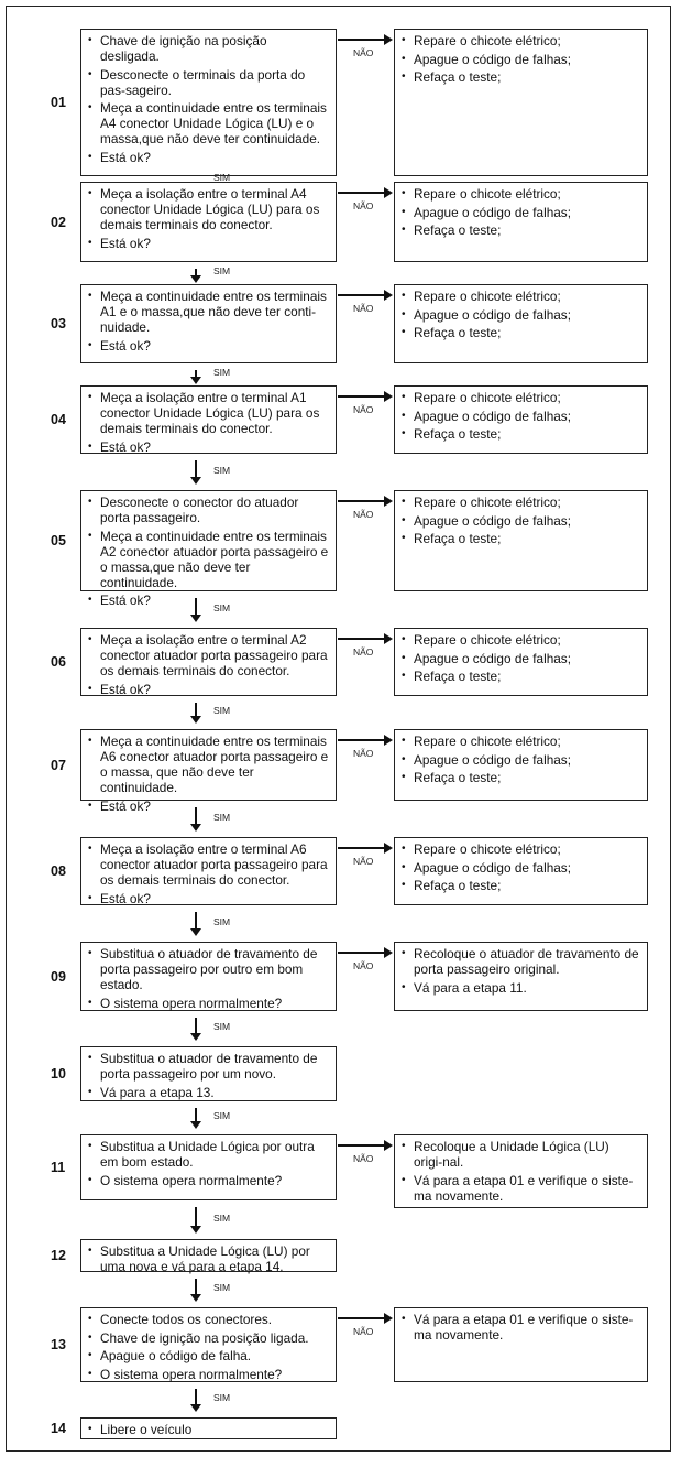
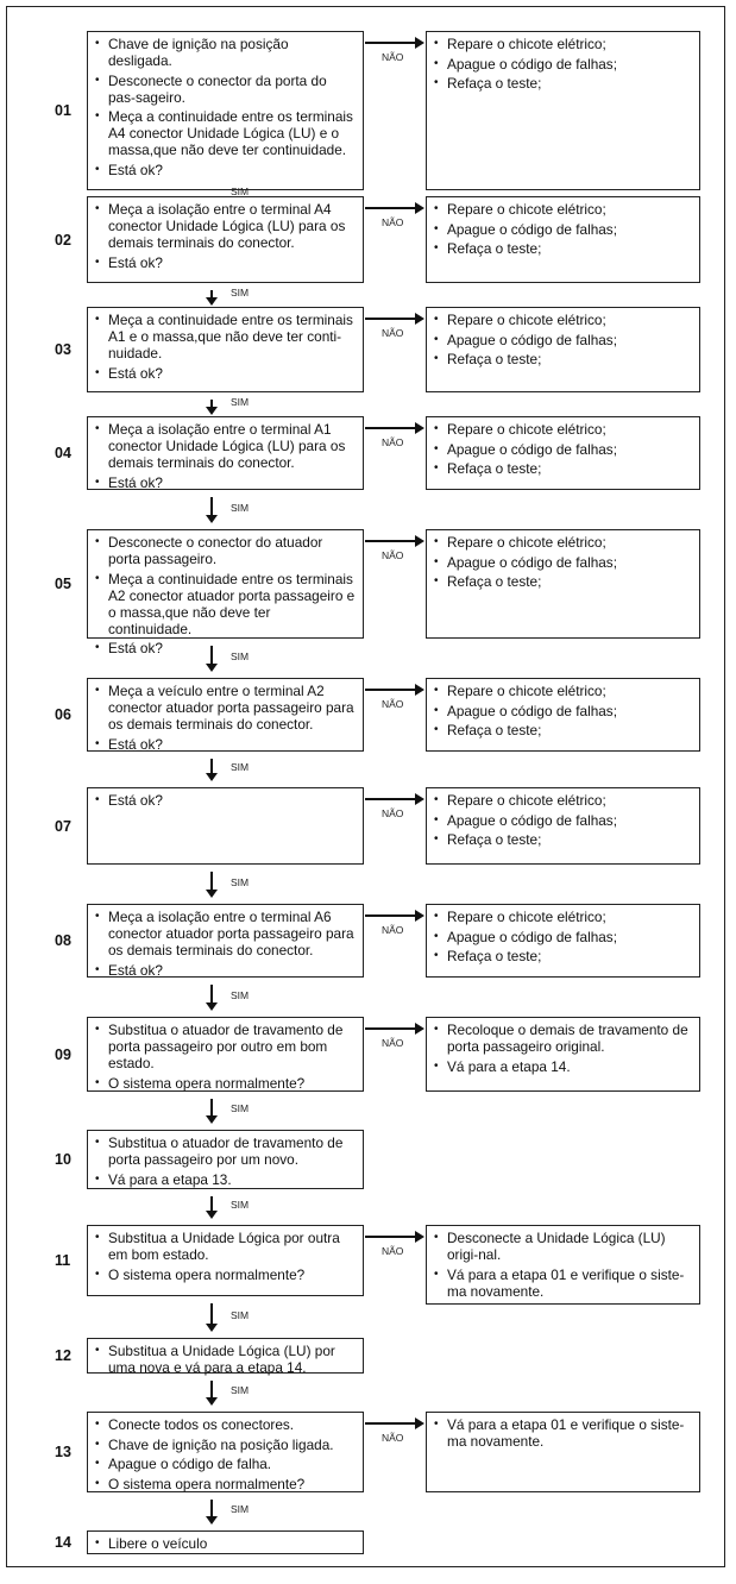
  01
  Chave de ignição na posição desligada.
- Desconecte o terminais da porta do pas-sageiro.
+ Desconecte o conector da porta do pas-sageiro.
  Meça a continuidade entre os terminais A4 conector Unidade Lógica (LU) e o massa,que não deve ter continuidade.
  Está ok?
  Repare o chicote elétrico;
  Apague o código de falhas;
  Refaça o teste;
  NÃO
  SIM
  02
  Meça a isolação entre o terminal A4 conector Unidade Lógica (LU) para os demais terminais do conector.
  Está ok?
  Repare o chicote elétrico;
  Apague o código de falhas;
  Refaça o teste;
  NÃO
  SIM
  03
  Meça a continuidade entre os terminais A1 e o massa,que não deve ter conti-nuidade.
  Está ok?
  Repare o chicote elétrico;
  Apague o código de falhas;
  Refaça o teste;
  NÃO
  SIM
  04
  Meça a isolação entre o terminal A1 conector Unidade Lógica (LU) para os demais terminais do conector.
  Está ok?
  Repare o chicote elétrico;
  Apague o código de falhas;
  Refaça o teste;
  NÃO
  SIM
  05
  Desconecte o conector do atuador porta passageiro.
  Meça a continuidade entre os terminais A2 conector atuador porta passageiro e o massa,que não deve ter continuidade.
  Está ok?
  Repare o chicote elétrico;
  Apague o código de falhas;
  Refaça o teste;
  NÃO
  SIM
  06
- Meça a isolação entre o terminal A2 conector atuador porta passageiro para os demais terminais do conector.
+ Meça a veículo entre o terminal A2 conector atuador porta passageiro para os demais terminais do conector.
  Está ok?
  Repare o chicote elétrico;
  Apague o código de falhas;
  Refaça o teste;
  NÃO
  SIM
  07
- Meça a continuidade entre os terminais A6 conector atuador porta passageiro e o massa, que não deve ter continuidade.
  Está ok?
  Repare o chicote elétrico;
  Apague o código de falhas;
  Refaça o teste;
  NÃO
  SIM
  08
  Meça a isolação entre o terminal A6 conector atuador porta passageiro para os demais terminais do conector.
  Está ok?
  Repare o chicote elétrico;
  Apague o código de falhas;
  Refaça o teste;
  NÃO
  SIM
  09
  Substitua o atuador de travamento de porta passageiro por outro em bom estado.
  O sistema opera normalmente?
- Recoloque o atuador de travamento de porta passageiro original.
+ Recoloque o demais de travamento de porta passageiro original.
- Vá para a etapa 11.
+ Vá para a etapa 14.
  NÃO
  SIM
  10
  Substitua o atuador de travamento de porta passageiro por um novo.
  Vá para a etapa 13.
  SIM
  11
  Substitua a Unidade Lógica por outra em bom estado.
  O sistema opera normalmente?
- Recoloque a Unidade Lógica (LU) origi-nal.
+ Desconecte a Unidade Lógica (LU) origi-nal.
  Vá para a etapa 01 e verifique o siste-ma novamente.
  NÃO
  SIM
  12
  Substitua a Unidade Lógica (LU) por uma nova e vá para a etapa 14.
  SIM
  13
  Conecte todos os conectores.
  Chave de ignição na posição ligada.
  Apague o código de falha.
  O sistema opera normalmente?
  Vá para a etapa 01 e verifique o siste-ma novamente.
  NÃO
  SIM
  14
  Libere o veículo
